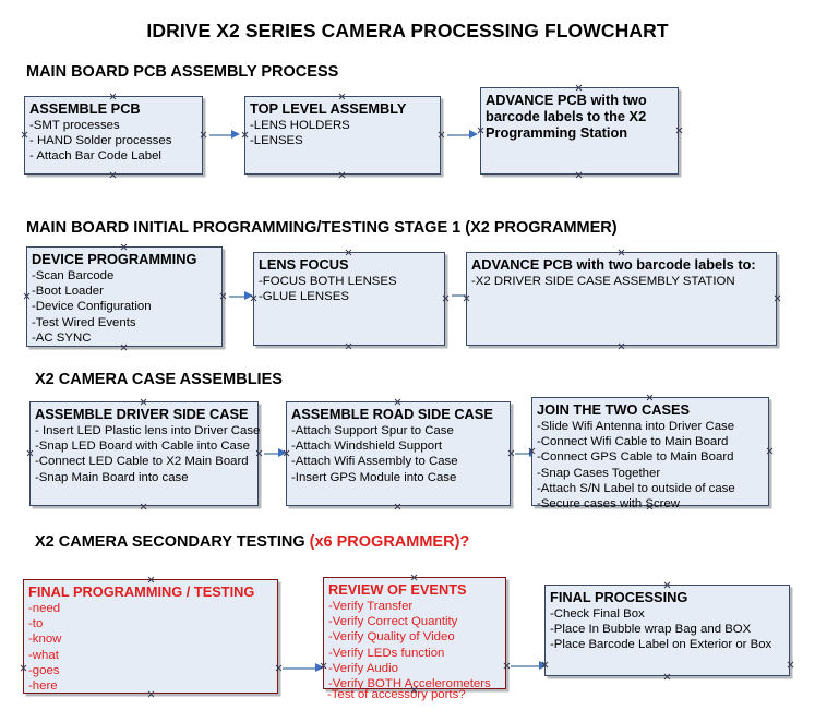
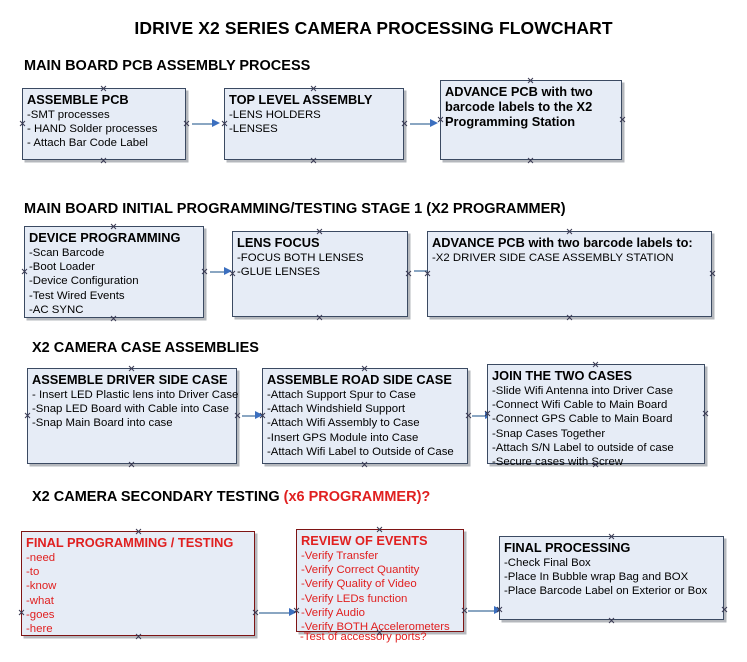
  IDRIVE X2 SERIES CAMERA PROCESSING FLOWCHART
  MAIN BOARD PCB ASSEMBLY PROCESS
  ASSEMBLE PCB
  -SMT processes
  - HAND Solder processes
  - Attach Bar Code Label
  TOP LEVEL ASSEMBLY
  -LENS HOLDERS
  -LENSES
  ADVANCE PCB with two barcode labels to the X2 Programming Station
  MAIN BOARD INITIAL PROGRAMMING/TESTING STAGE 1 (X2 PROGRAMMER)
  DEVICE PROGRAMMING
  -Scan Barcode
  -Boot Loader
  -Device Configuration
  -Test Wired Events
  -AC SYNC
  LENS FOCUS
  -FOCUS BOTH LENSES
  -GLUE LENSES
  ADVANCE PCB with two barcode labels to:
  -X2 DRIVER SIDE CASE ASSEMBLY STATION
  X2 CAMERA CASE ASSEMBLIES
  ASSEMBLE DRIVER SIDE CASE
  - Insert LED Plastic lens into Driver Case
  -Snap LED Board with Cable into Case
- -Connect LED Cable to X2 Main Board
  -Snap Main Board into case
  ASSEMBLE ROAD SIDE CASE
  -Attach Support Spur to Case
  -Attach Windshield Support
  -Attach Wifi Assembly to Case
  -Insert GPS Module into Case
+ -Attach Wifi Label to Outside of Case
  JOIN THE TWO CASES
  -Slide Wifi Antenna into Driver Case
  -Connect Wifi Cable to Main Board
  -Connect GPS Cable to Main Board
  -Snap Cases Together
  -Attach S/N Label to outside of case
  -Secure cases withcrew
  X2 CAMERA SECONDARY TESTING (x6 PROGRAMMER)?
  FINAL PROGRAMMING / TESTING
  -need
  -to
  -know
  -what
  -goes
  -here
  REVIEW OF EVENTS
  -Verify Transfer
  -Verify Correct Quantity
  -Verify Quality of Video
  -Verify LEDs function
  -Verify Audio
  -Verify BOTH Accelerometers
  -Test of accessory ports?
  FINAL PROCESSING
  -Check Final Box
  -Place In Bubble wrap Bag and BOX
  -Place Barcode Label on Exterior or Box
